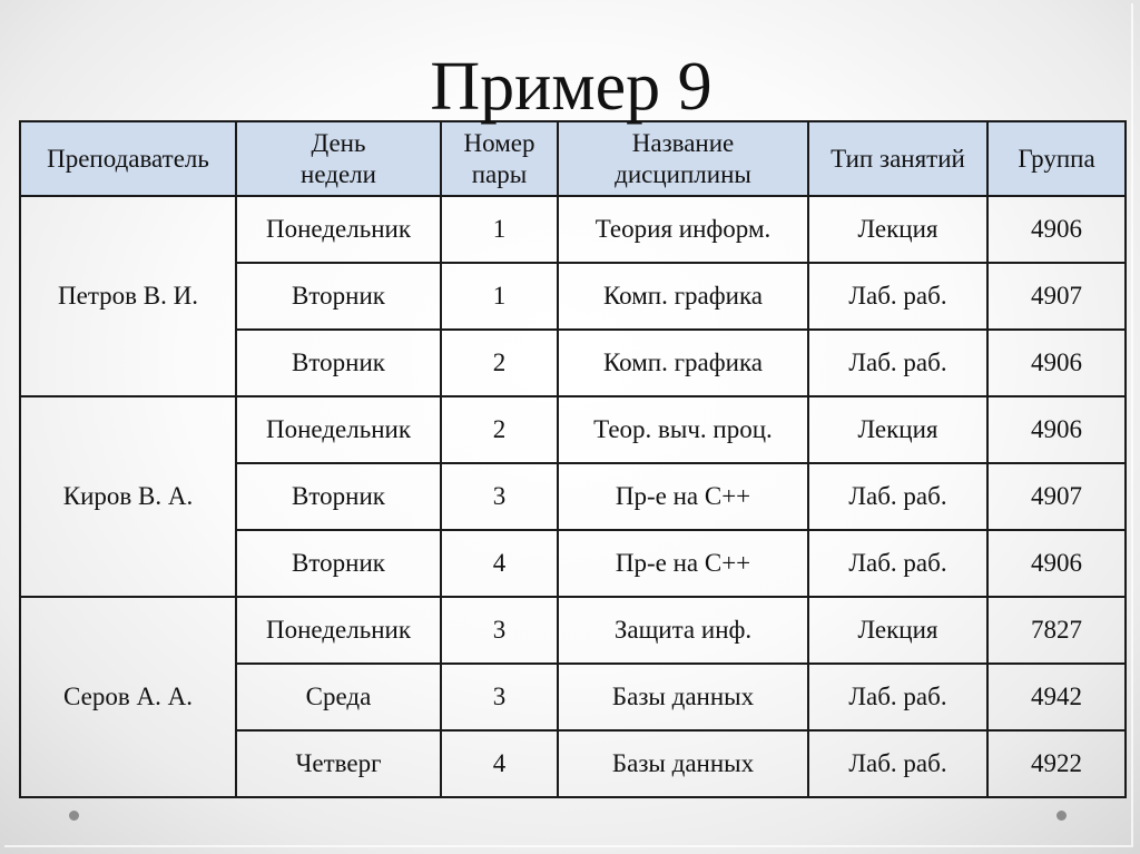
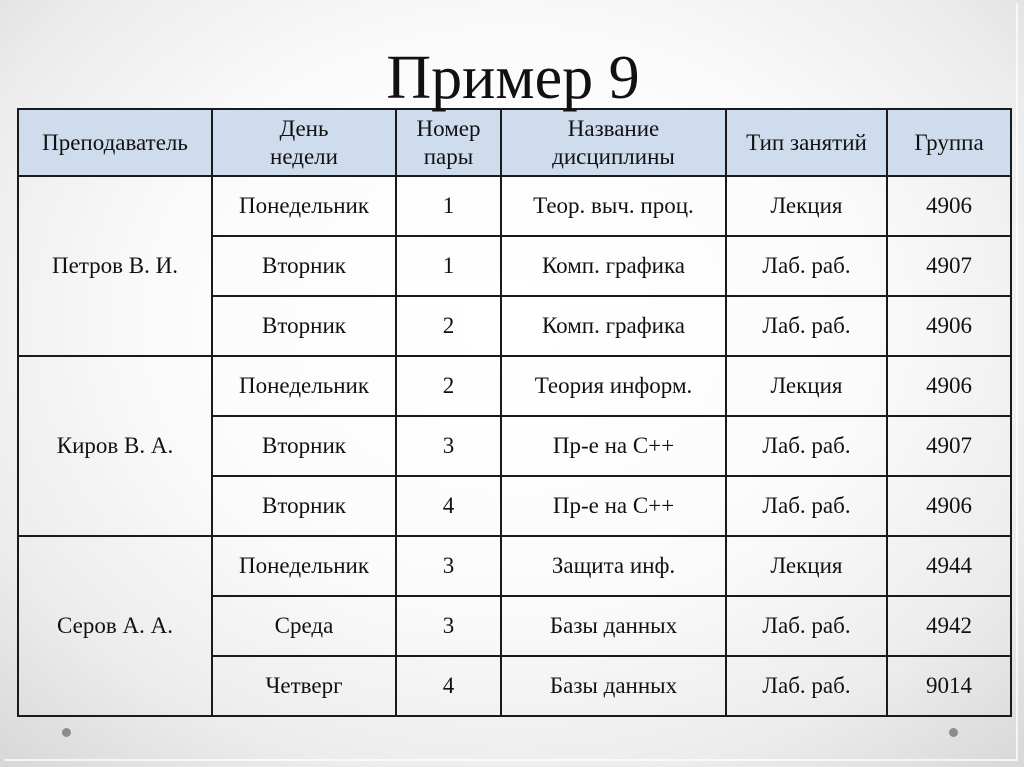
  Пример 9
  Преподаватель	День недели	Номер пары	Название дисциплины	Тип занятий	Группа
- Петров В. И.	Понедельник	1	Теория информ.	Лекция	4906
+ Петров В. И.	Понедельник	1	Теор. выч. проц.	Лекция	4906
  Вторник	1	Комп. графика	Лаб. раб.	4907
  Вторник	2	Комп. графика	Лаб. раб.	4906
- Киров В. А.	Понедельник	2	Теор. выч. проц.	Лекция	4906
+ Киров В. А.	Понедельник	2	Теория информ.	Лекция	4906
  Вторник	3	Пр-е на С++	Лаб. раб.	4907
  Вторник	4	Пр-е на С++	Лаб. раб.	4906
- Серов А. А.	Понедельник	3	Защита инф.	Лекция	7827
+ Серов А. А.	Понедельник	3	Защита инф.	Лекция	4944
  Среда	3	Базы данных	Лаб. раб.	4942
- Четверг	4	Базы данных	Лаб. раб.	4922
+ Четверг	4	Базы данных	Лаб. раб.	9014
